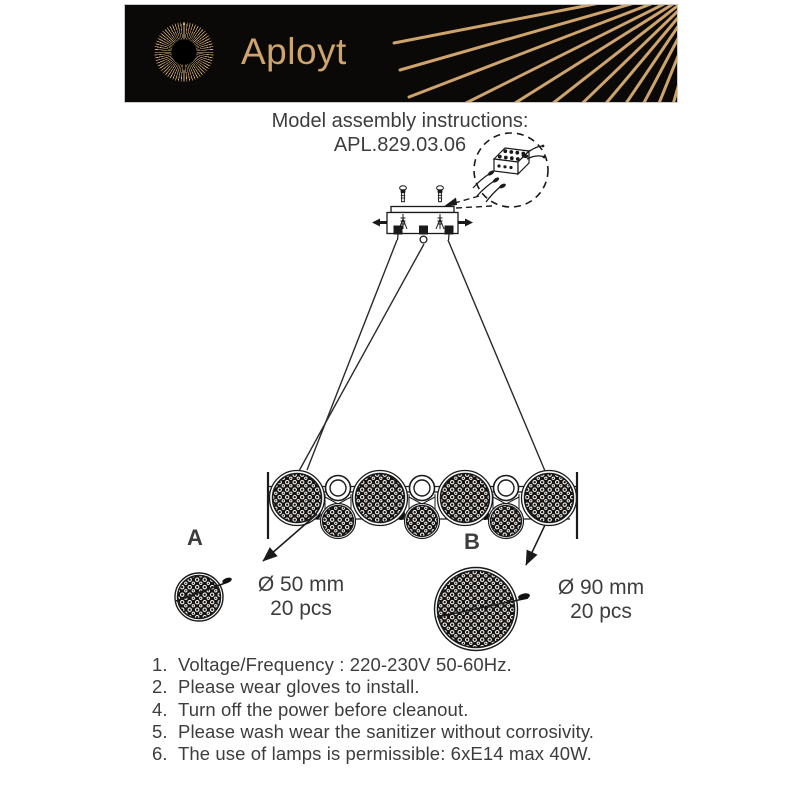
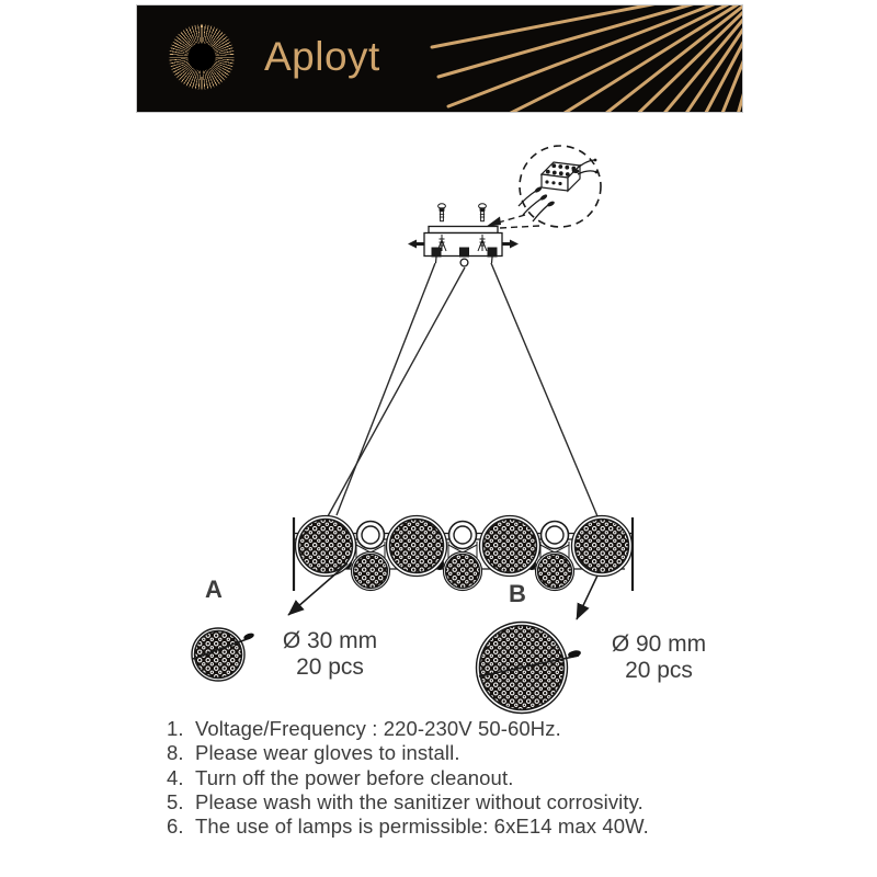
  Aployt
- Model assembly instructions:
- APL.829.03.06
  A
  B
- Ø 50 mm
+ Ø 30 mm
  20 pcs
  Ø 90 mm
  20 pcs
  1.
  Voltage/Frequency : 220-230V 50-60Hz.
- 2.
+ 8.
  Please wear gloves to install.
  4.
  Turn off the power before cleanout.
  5.
- Please wash wear the sanitizer without corrosivity.
+ Please wash with the sanitizer without corrosivity.
  6.
  The use of lamps is permissible: 6xE14 max 40W.
